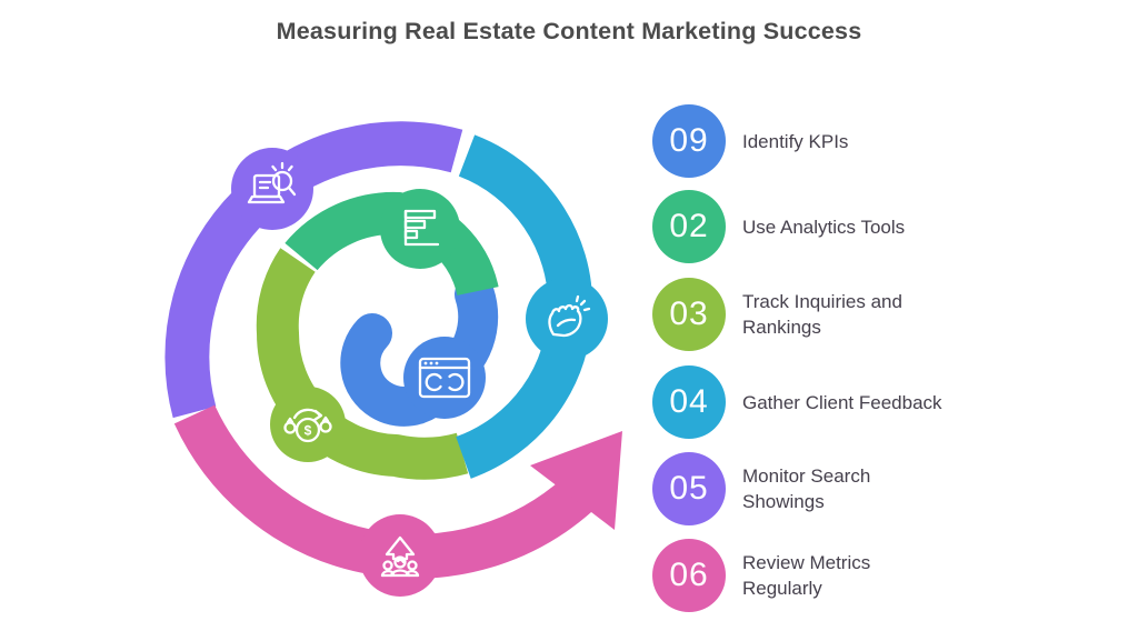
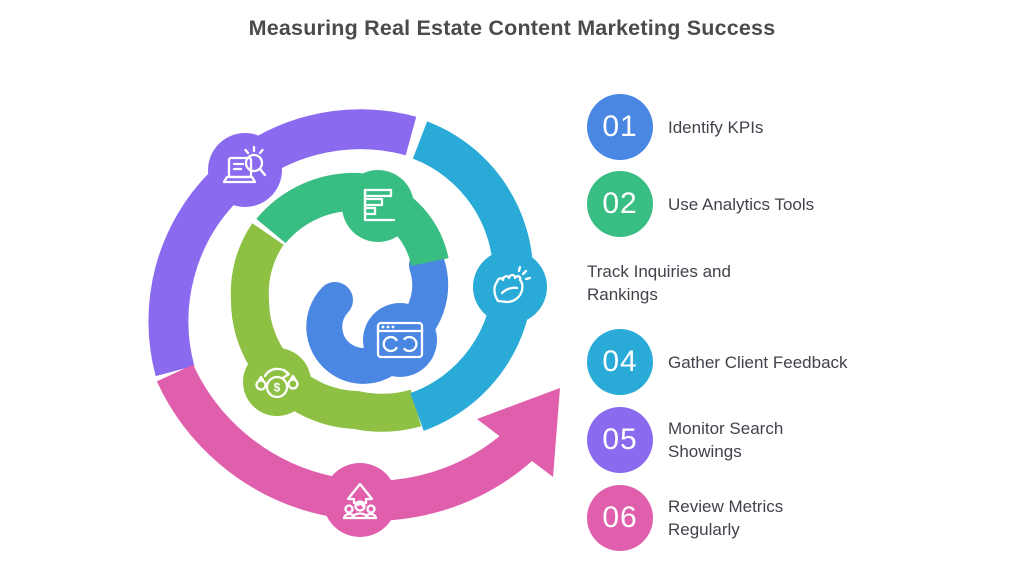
  Measuring Real Estate Content Marketing Success
  $
- 09
+ 01
  Identify KPIs
  02
  Use Analytics Tools
- 03
  Track Inquiries and
  Rankings
  04
  Gather Client Feedback
  05
  Monitor Search
  Showings
  06
  Review Metrics
  Regularly
